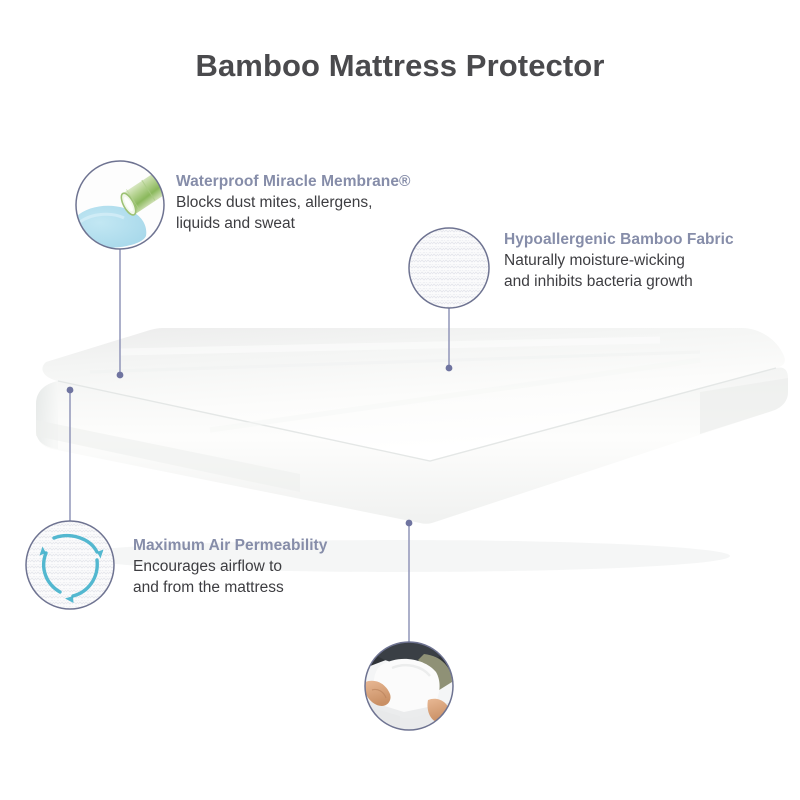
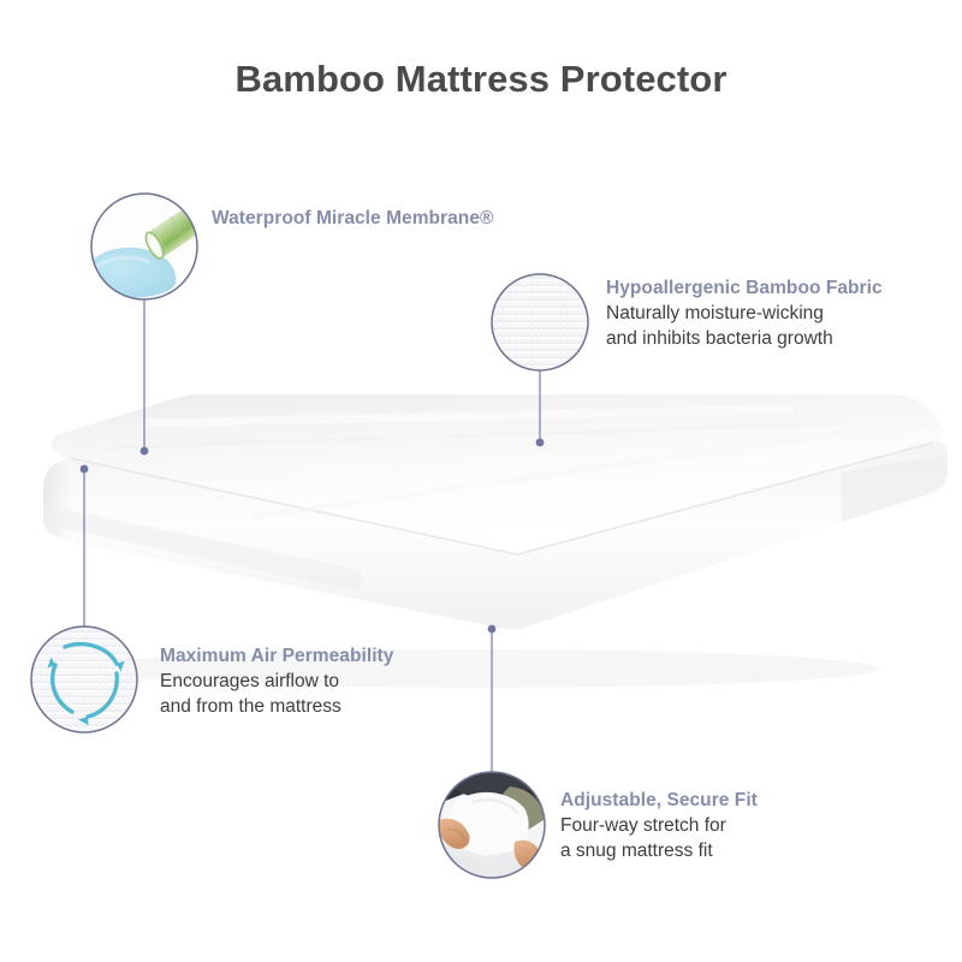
  Bamboo Mattress Protector
  Waterproof Miracle Membrane®
- Blocks dust mites, allergens,
- liquids and sweat
  Hypoallergenic Bamboo Fabric
  Naturally moisture-wicking
  and inhibits bacteria growth
  Maximum Air Permeability
  Encourages airflow to
  and from the mattress
+ Adjustable, Secure Fit
+ Four-way stretch for
+ a snug mattress fit
